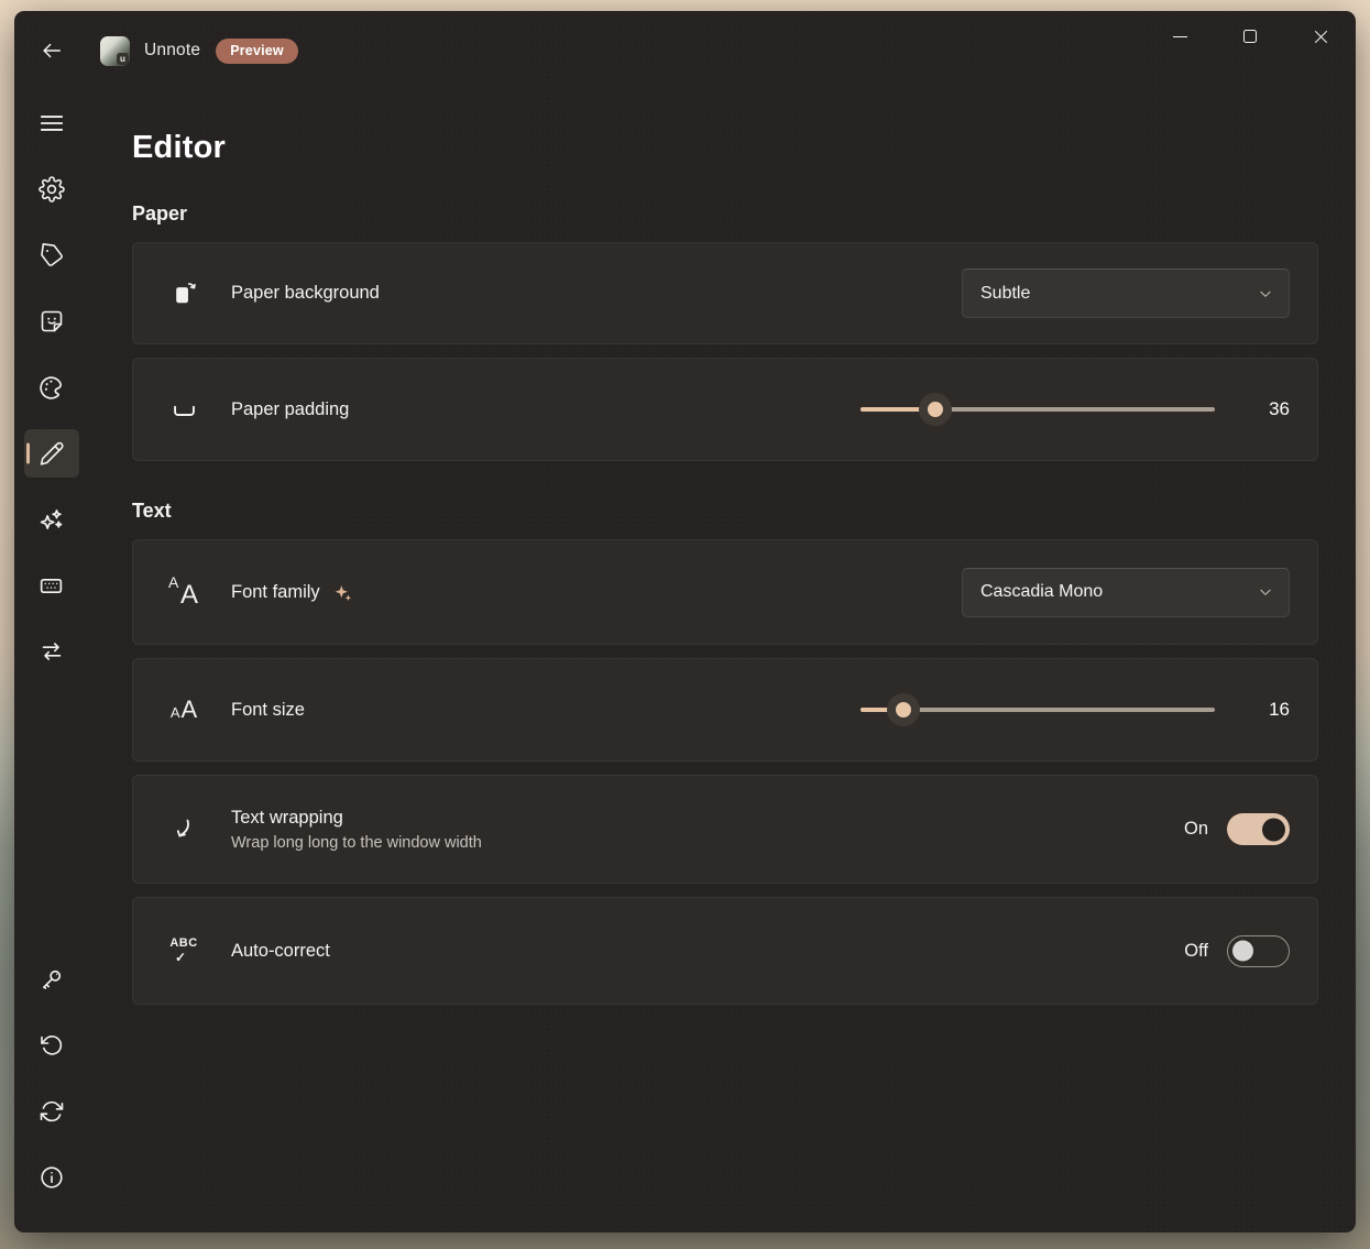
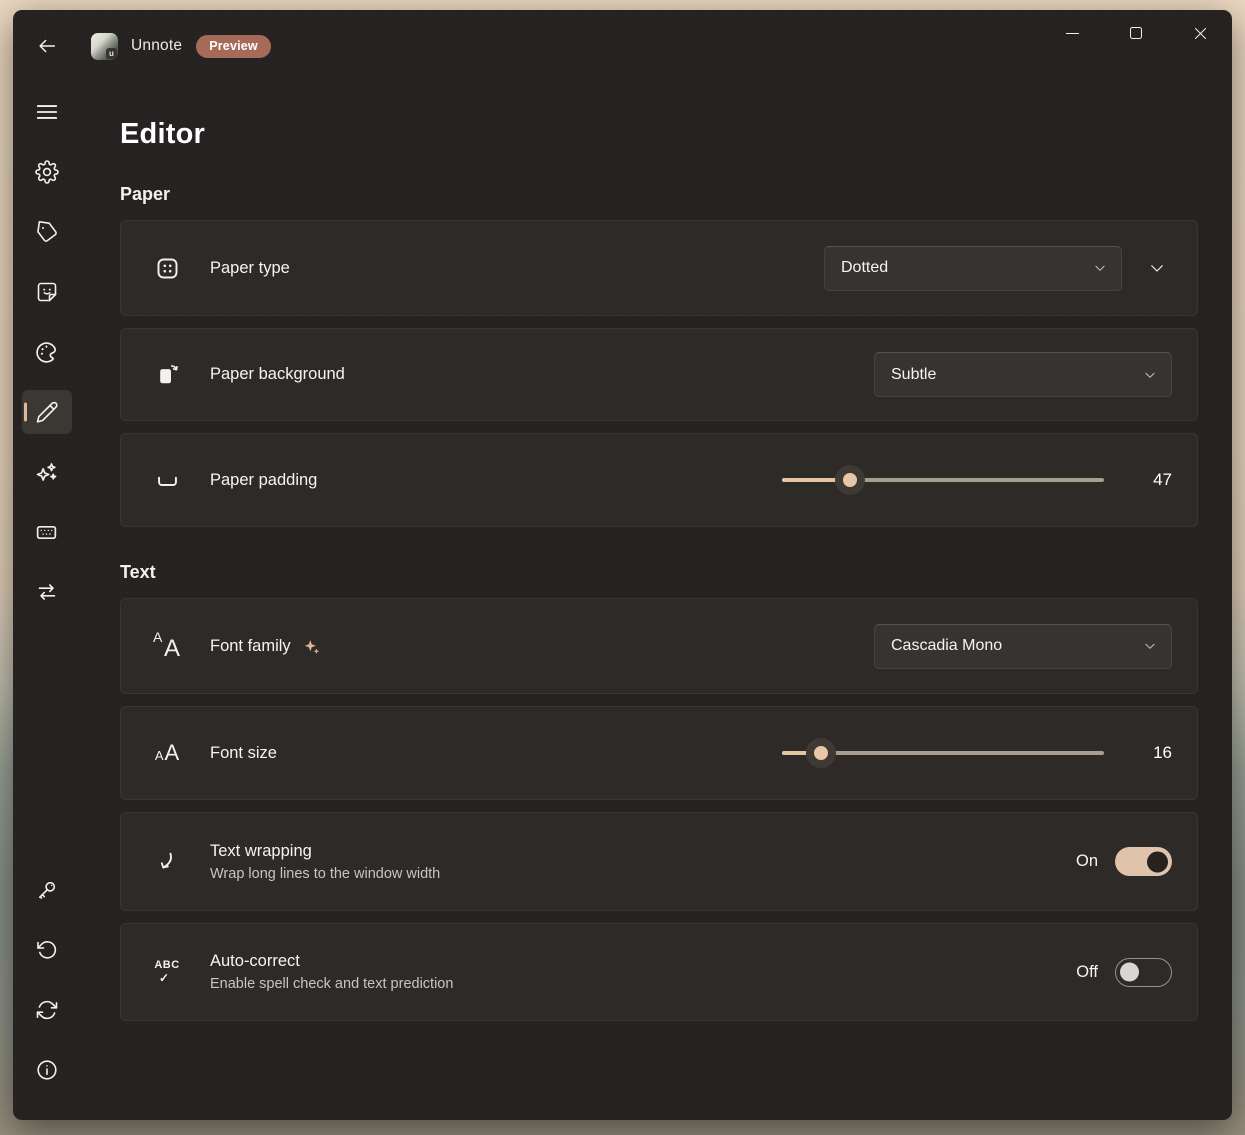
  u
  Unnote
  Preview
  Editor
  Paper
+ Paper type
+ Dotted
  Paper background
  Subtle
  Paper padding
- 36
+ 47
  Text
  A
  A
  Font family
  Cascadia Mono
  A
  A
  Font size
  16
  Text wrapping
- Wrap long long to the window width
+ Wrap long lines to the window width
  On
  ABC
  ✓
  Auto-correct
+ Enable spell check and text prediction
  Off
